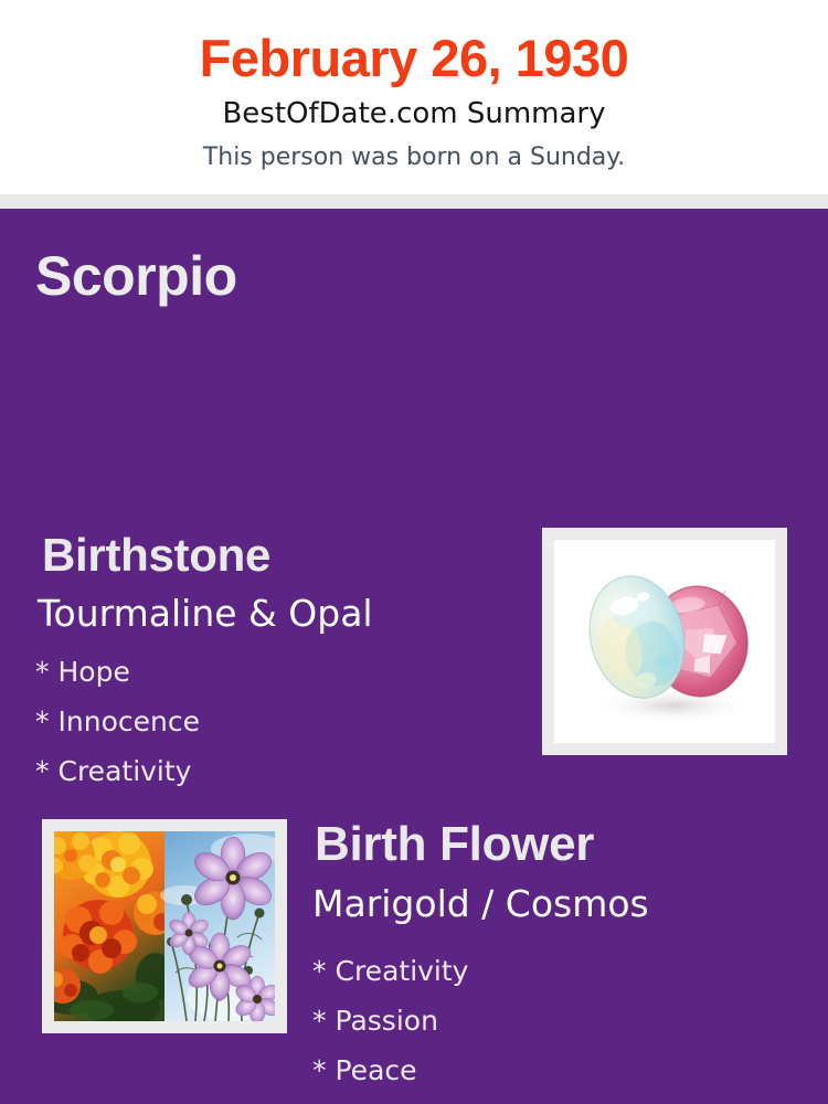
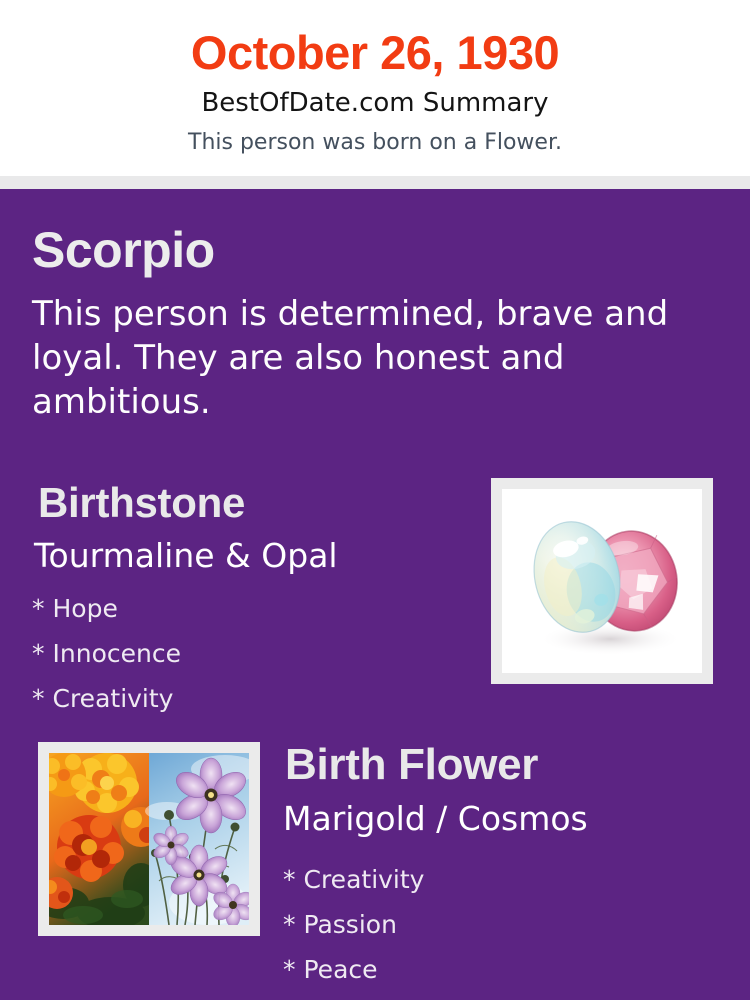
- February 26, 1930
+ October 26, 1930
  BestOfDate.com Summary
- This person was born on a Sunday.
+ This person was born on a Flower.
  Scorpio
+ This person is determined, brave and loyal. They are also honest and ambitious.
  Birthstone
  Tourmaline & Opal
  * Hope
  * Innocence
  * Creativity
  Birth Flower
  Marigold / Cosmos
  * Creativity
  * Passion
  * Peace
